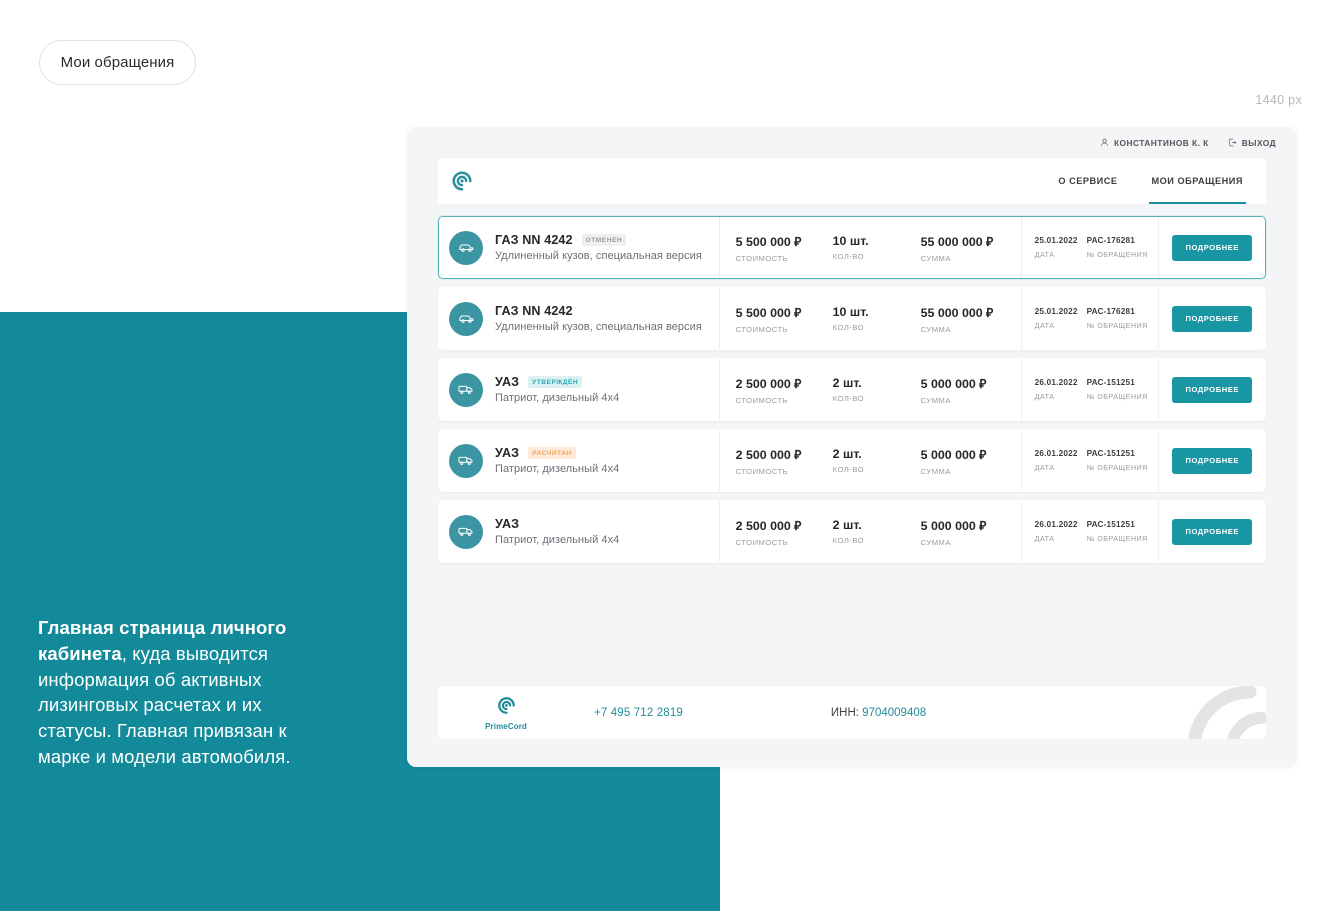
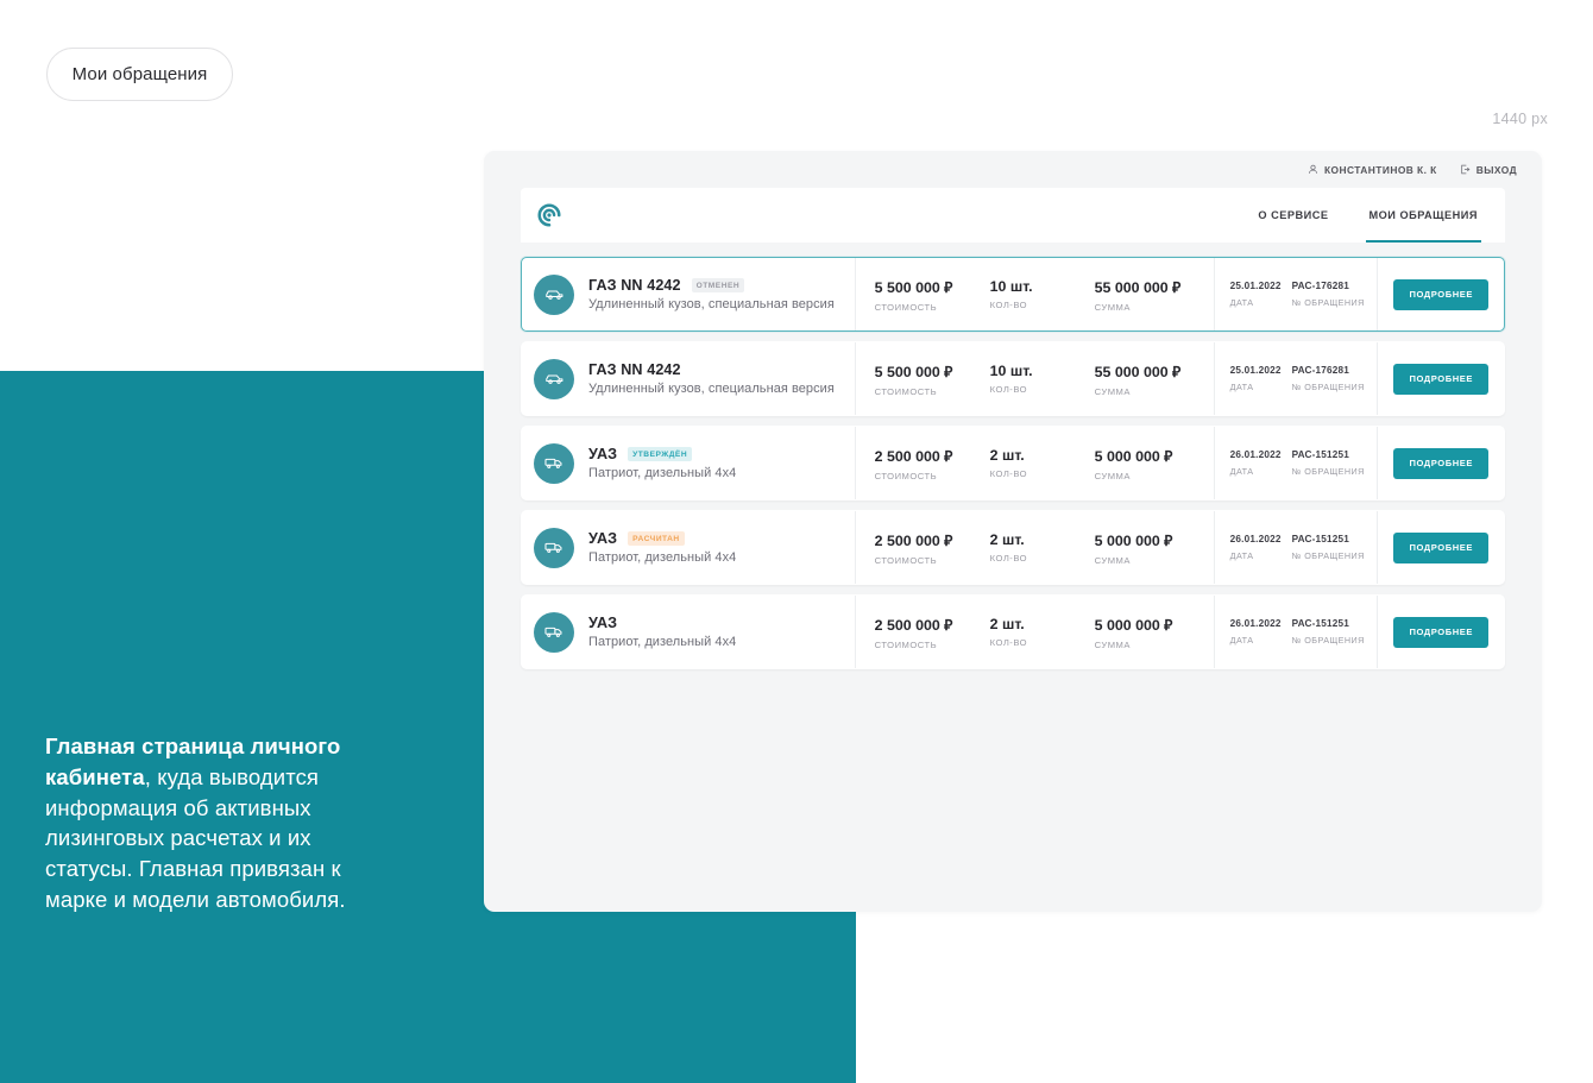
  Главная страница личного кабинета, куда выводится информация об активных лизинговых расчетах и их статусы. Главная привязан к марке и модели автомобиля.
  Мои обращения
  1440 px
  КОНСТАНТИНОВ К. К
  ВЫХОД
  О СЕРВИСЕ
  МОИ ОБРАЩЕНИЯ
  ГАЗ NN 4242
  Удлиненный кузов, специальная версия
  5 500 000 ₽
  СТОИМОСТЬ
  10 шт.
  КОЛ-ВО
  55 000 000 ₽
  СУММА
  25.01.2022
  ДАТА
  РАС-176281
  № ОБРАЩЕНИЯ
  ПОДРОБНЕЕ
  ГАЗ NN 4242
  Удлиненный кузов, специальная версия
  5 500 000 ₽
  СТОИМОСТЬ
  10 шт.
  КОЛ-ВО
  55 000 000 ₽
  СУММА
  25.01.2022
  ДАТА
  РАС-176281
  № ОБРАЩЕНИЯ
  ПОДРОБНЕЕ
  УАЗ
  Патриот, дизельный 4x4
  2 500 000 ₽
  СТОИМОСТЬ
  2 шт.
  КОЛ-ВО
  5 000 000 ₽
  СУММА
  26.01.2022
  ДАТА
  РАС-151251
  № ОБРАЩЕНИЯ
  ПОДРОБНЕЕ
  УАЗ
  Патриот, дизельный 4x4
  2 500 000 ₽
  СТОИМОСТЬ
  2 шт.
  КОЛ-ВО
  5 000 000 ₽
  СУММА
  26.01.2022
  ДАТА
  РАС-151251
  № ОБРАЩЕНИЯ
  ПОДРОБНЕЕ
  УАЗ
  Патриот, дизельный 4x4
  2 500 000 ₽
  СТОИМОСТЬ
  2 шт.
  КОЛ-ВО
  5 000 000 ₽
  СУММА
  26.01.2022
  ДАТА
  РАС-151251
  № ОБРАЩЕНИЯ
  ПОДРОБНЕЕ
- PrimeCord
- +7 495 712 2819
- ИНН: 9704009408
